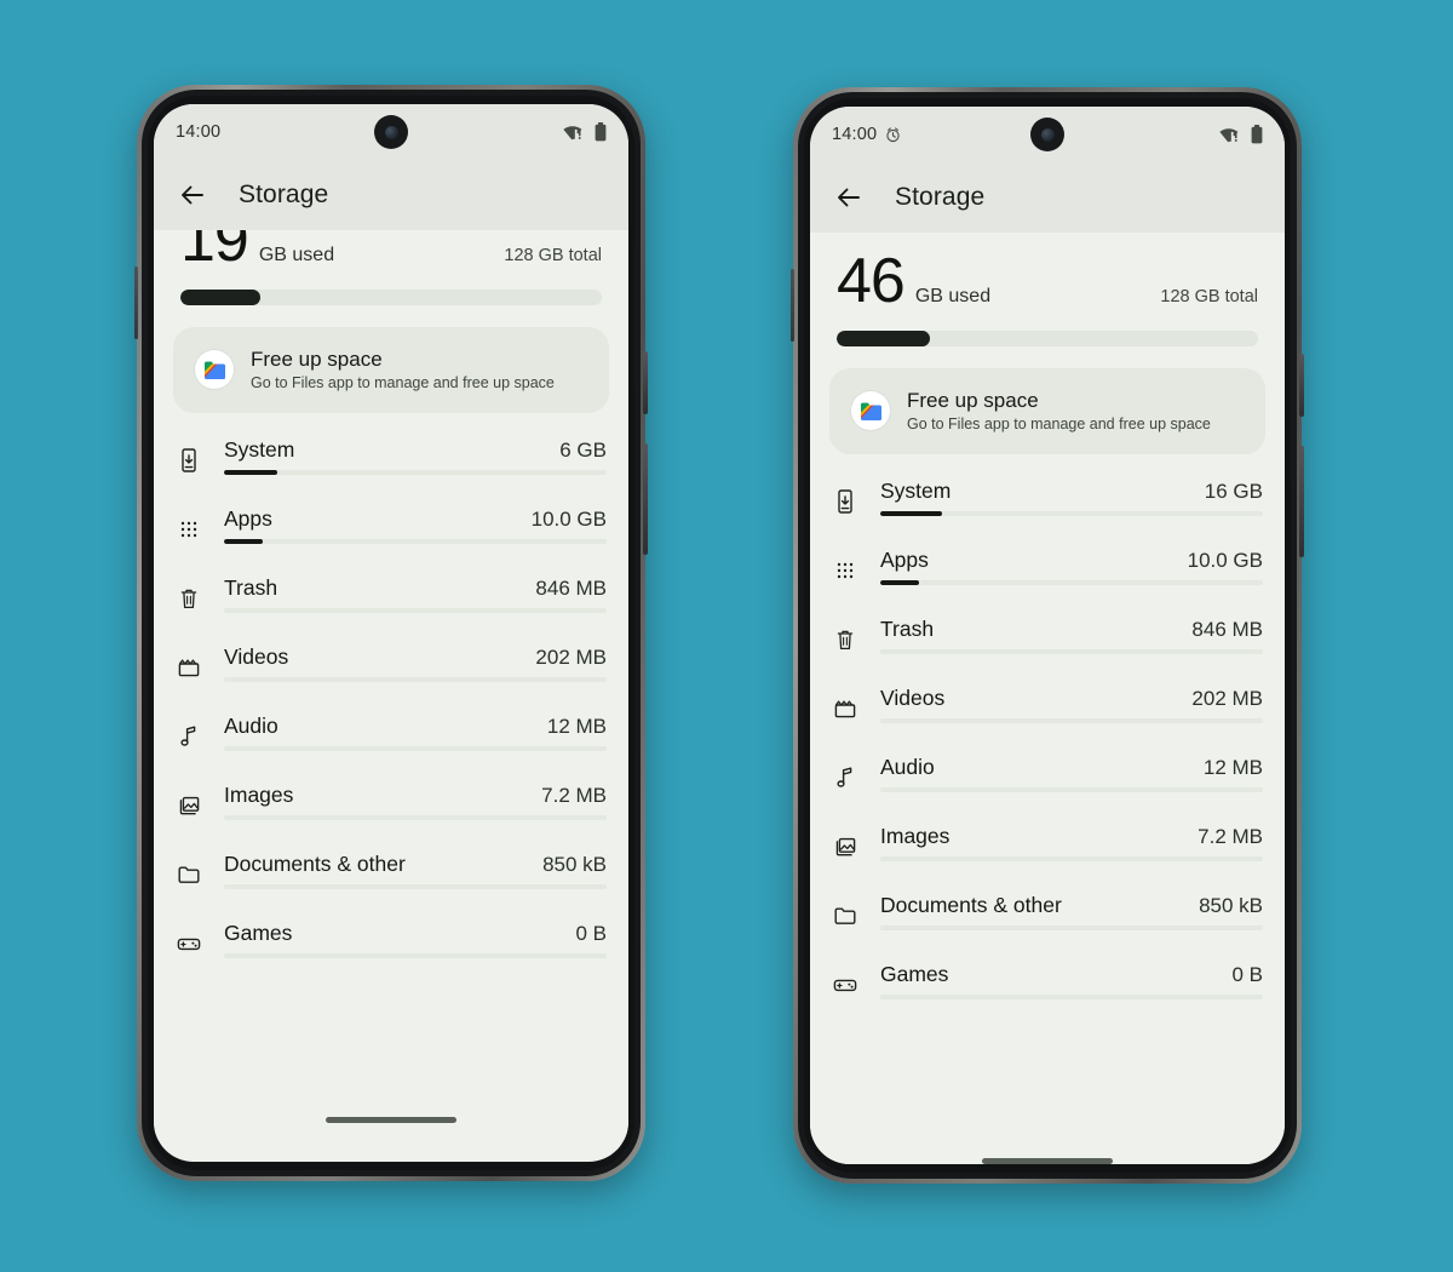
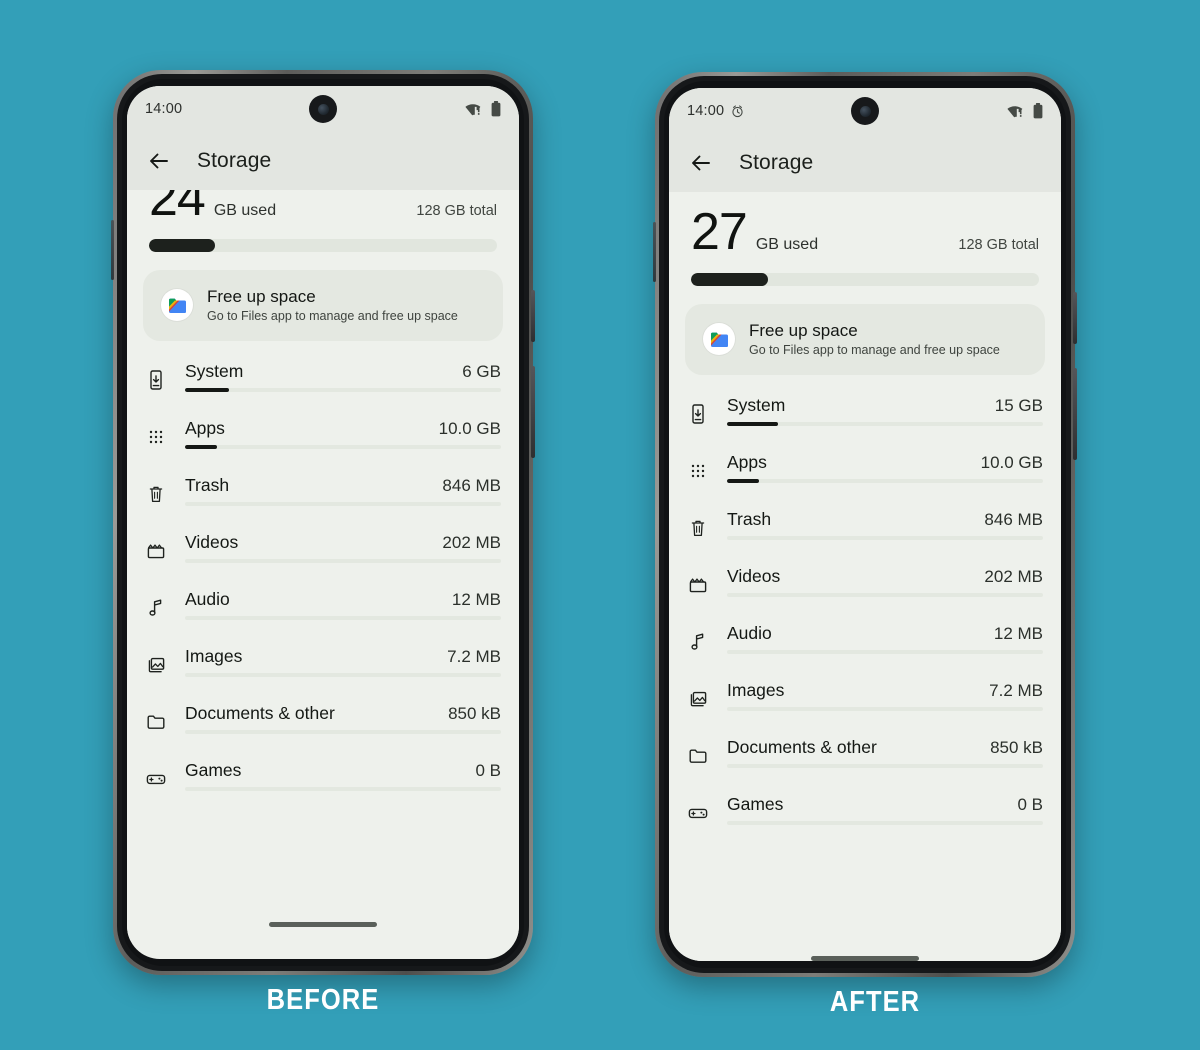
  14:00
  Storage
- 19
+ 24
  GB used
  128 GB total
  Free up space
  Go to Files app to manage and free up space
  System
  6 GB
  Apps
  10.0 GB
  Trash
  846 MB
  Videos
  202 MB
  Audio
  12 MB
  Images
  7.2 MB
  Documents & other
  850 kB
  Games
  0 B
  14:00
  Storage
- 46
+ 27
  GB used
  128 GB total
  Free up space
  Go to Files app to manage and free up space
  System
- 16 GB
+ 15 GB
  Apps
  10.0 GB
  Trash
  846 MB
  Videos
  202 MB
  Audio
  12 MB
  Images
  7.2 MB
  Documents & other
  850 kB
  Games
  0 B
+ BEFORE
+ AFTER
